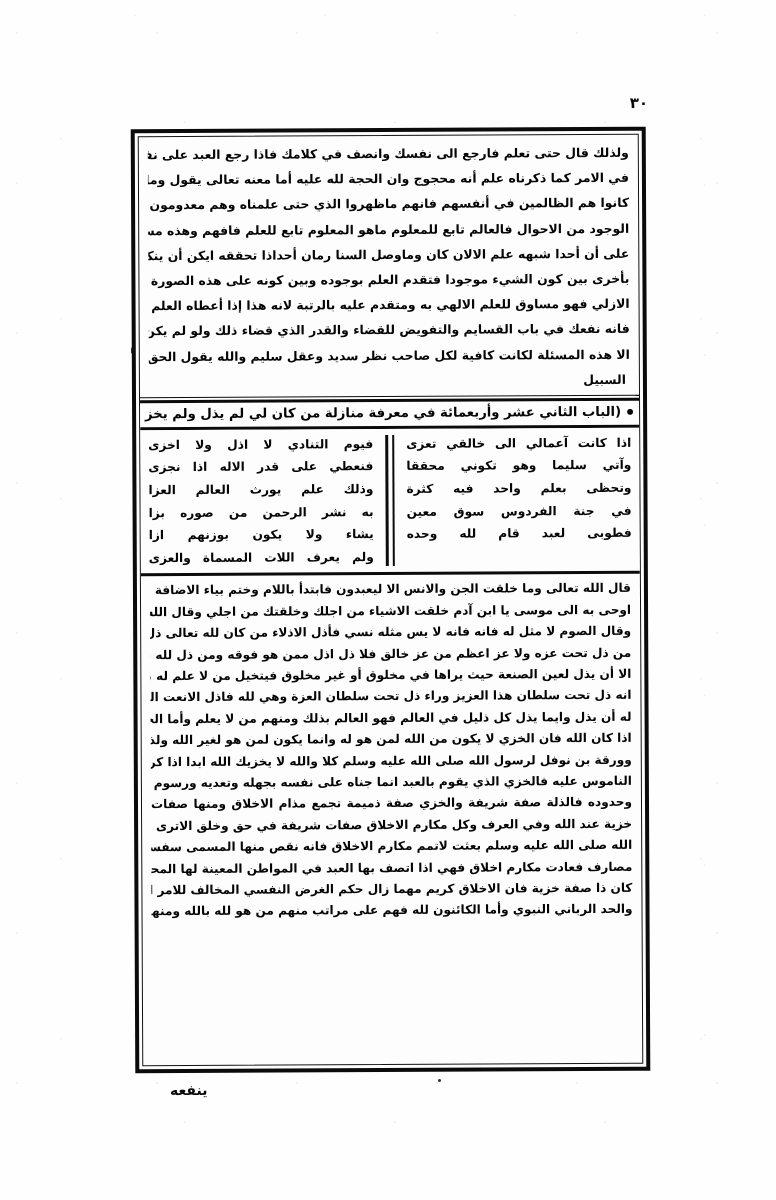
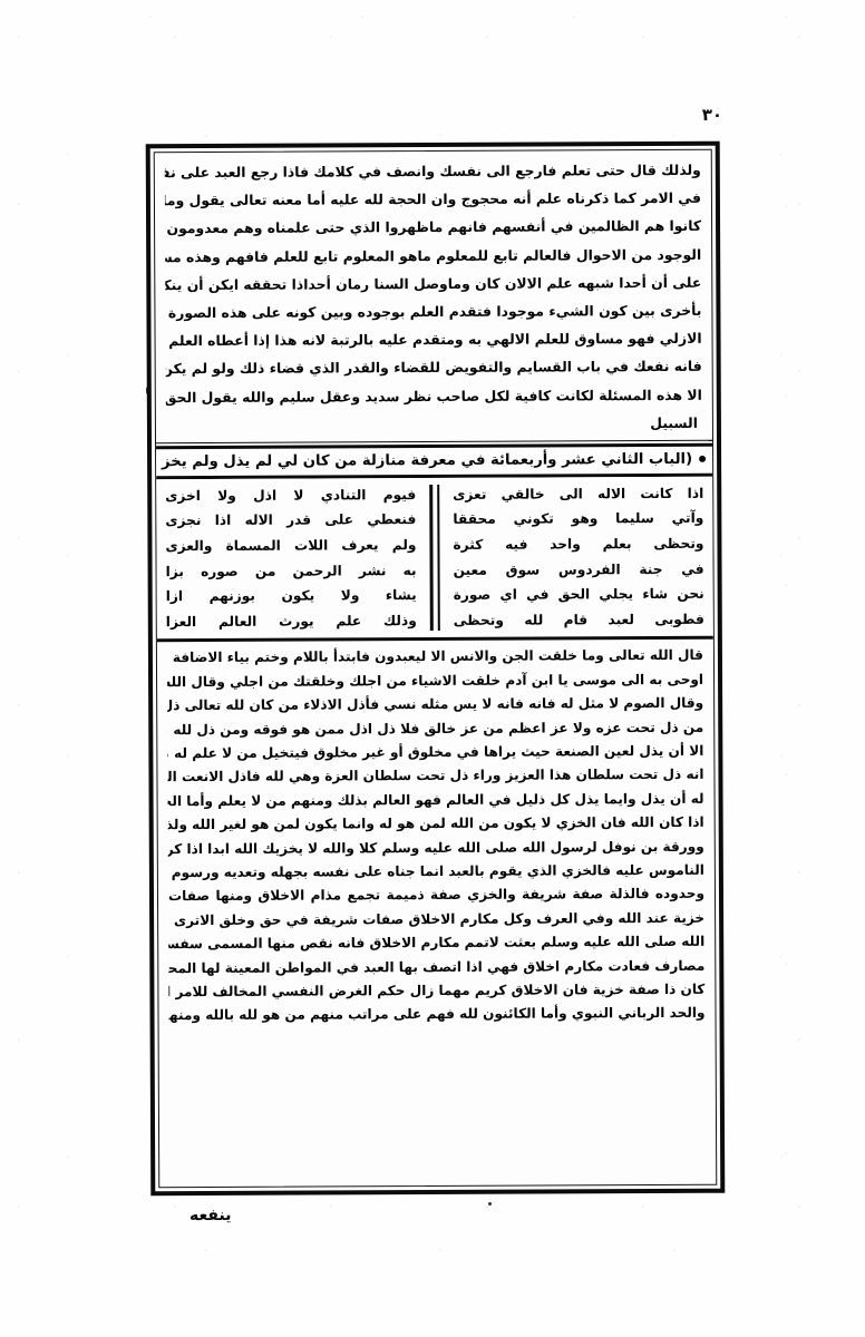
  ٣٠
  ولذلك قال حتى تعلم فارجع الى نفسك وانصف في كلامك فاذا رجع العبد على نف
  في الامر كما ذكرناه علم أنه محجوج وان الحجة لله عليه أما معنه تعالى يقول وما
  كانوا هم الظالمين في أنفسهم فانهم ماظهروا الذي حتى علمناه وهم معدومون
  الوجود من الاحوال فالعالم تابع للمعلوم ماهو المعلوم تابع للعلم فافهم وهذه مس
  على أن أحدا شبهه علم الالان كان وماوصل السنا رمان أحداذا تحققه ايكن أن ينك
  بأخرى بين كون الشيء موجودا فتقدم العلم بوجوده وبين كونه على هذه الصورة
  الازلي فهو مساوق للعلم الالهي به ومتقدم عليه بالرتبة لانه هذا إذا أعطاه العلم
  فانه نفعك في باب القسايم والتفويض للقضاء والقدر الذي قضاء ذلك ولو لم يكن
  الا هذه المسئلة لكانت كافية لكل صاحب نظر سديد وعقل سليم والله يقول الحق
  السبيل
  (الباب الثاني عشر وأربعمائة في معرفة منازلة من كان لي لم يذل ولم يخز
- اذا كانت آعمالي الى خالقي تعزى
+ اذا كانت الاله الى خالقي تعزى
  وآتي سليما وهو تكوني محققا
  وتحظى بعلم واحد فيه كثرة
  في جنة الفردوس سوق معين
+ نحن شاء يجلي الحق في اي صورة
- فطوبى لعبد قام لله وحده
+ فطوبى لعبد قام لله وتحظى
  فيوم التنادي لا اذل ولا اخزى
  فنعطي على قدر الاله اذا نجزى
- وذلك علم يورث العالم العزا
+ ولم يعرف اللات المسماة والعزى
  به نشر الرحمن من صوره بزا
  يشاء ولا يكون بوزنهم ازا
- ولم يعرف اللات المسماة والعزى
+ وذلك علم يورث العالم العزا
  قال الله تعالى وما خلقت الجن والانس الا ليعبدون فابتدأ باللام وختم بياء الاضافة
  اوحى به الى موسى يا ابن آدم خلقت الاشياء من اجلك وخلقتك من اجلي وقال الله
  وقال الصوم لا مثل له فانه فانه لا يس مثله نسي فأذل الاذلاء من كان لله تعالى ذل
  من ذل تحت عزه ولا عز اعظم من عز خالق فلا ذل اذل ممن هو فوقه ومن ذل لله
  الا أن يذل لعين الصنعة حيث يراها في مخلوق أو غير مخلوق فيتخيل من لا علم له ب
  انه ذل تحت سلطان هذا العزيز وراء ذل تحت سلطان العزة وهي لله فاذل الانعت ال
  له أن يذل وايما يذل كل ذليل في العالم فهو العالم بذلك ومنهم من لا يعلم وأما الخ
  اذا كان الله فان الخزي لا يكون من الله لمن هو له وانما يكون لمن هو لغير الله ولذ
  وورقة بن نوفل لرسول الله صلى الله عليه وسلم كلا والله لا يخزيك الله ابدا اذا كر
  الناموس عليه فالخزي الذي يقوم بالعبد انما جناه على نفسه بجهله وتعديه ورسوم
  وحدوده فالذلة صفة شريفة والخزي صفة ذميمة تجمع مذام الاخلاق ومنها صفات
  خزية عند الله وفي العرف وكل مكارم الاخلاق صفات شريفة في حق وخلق الاترى
  الله صلى الله عليه وسلم بعثت لاتمم مكارم الاخلاق فانه نقص منها المسمى سفس
  مصارف فعادت مكارم اخلاق فهي اذا اتصف بها العبد في المواطن المعينة لها المح
  كان ذا صفة خزية فان الاخلاق كريم مهما زال حكم الغرض النفسي المخالف للامر ا
  والحد الرباني النبوي وأما الكائنون لله فهم على مراتب منهم من هو لله بالله ومنه
  ينفعه
